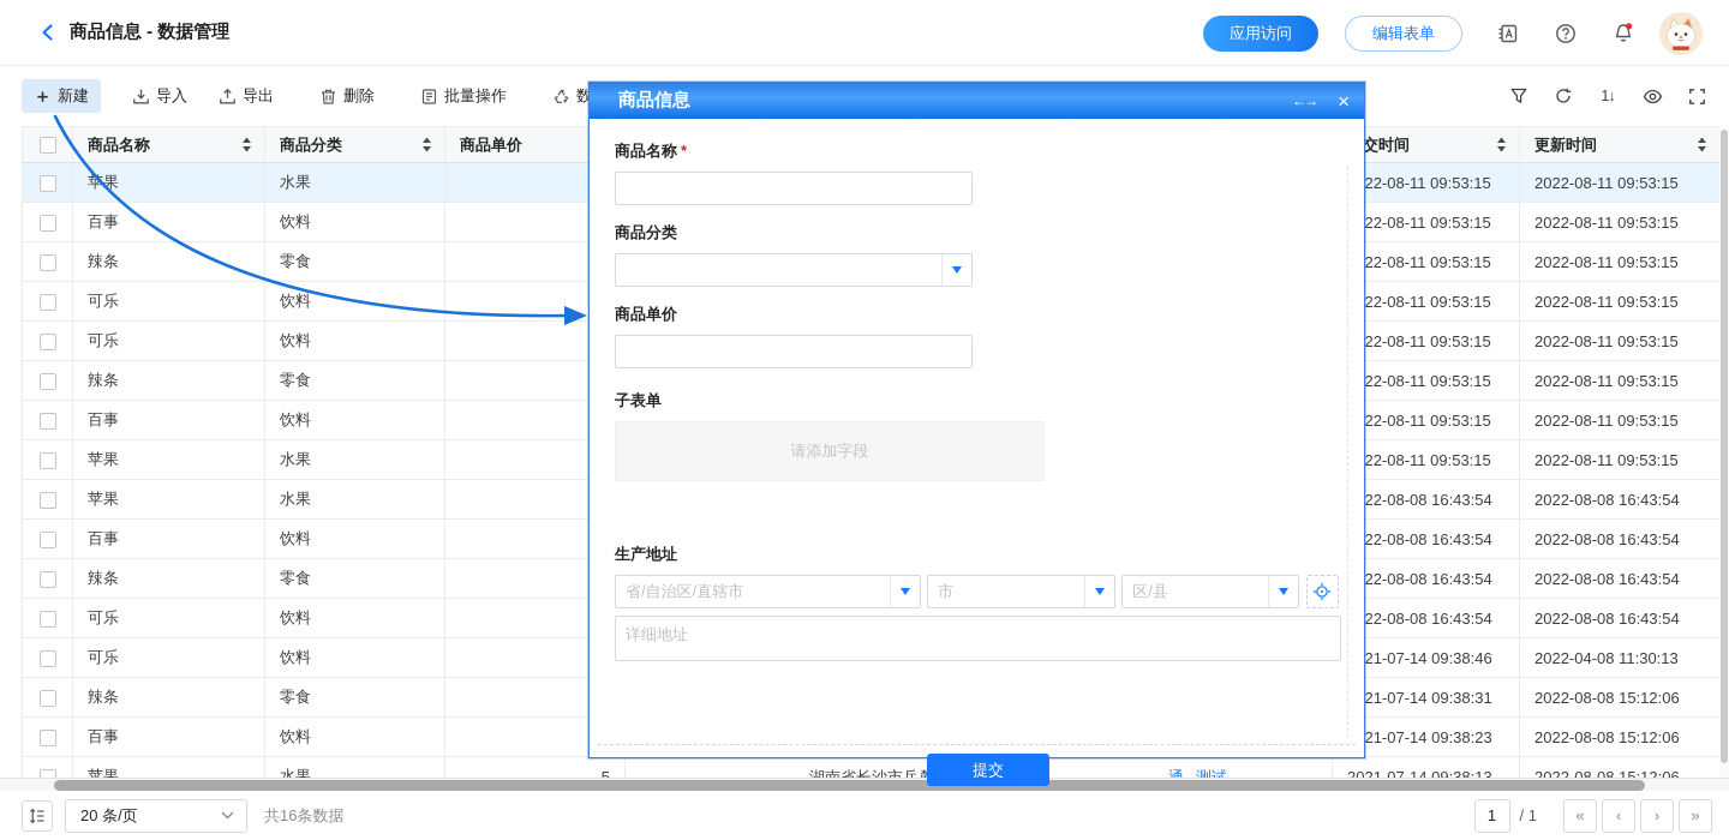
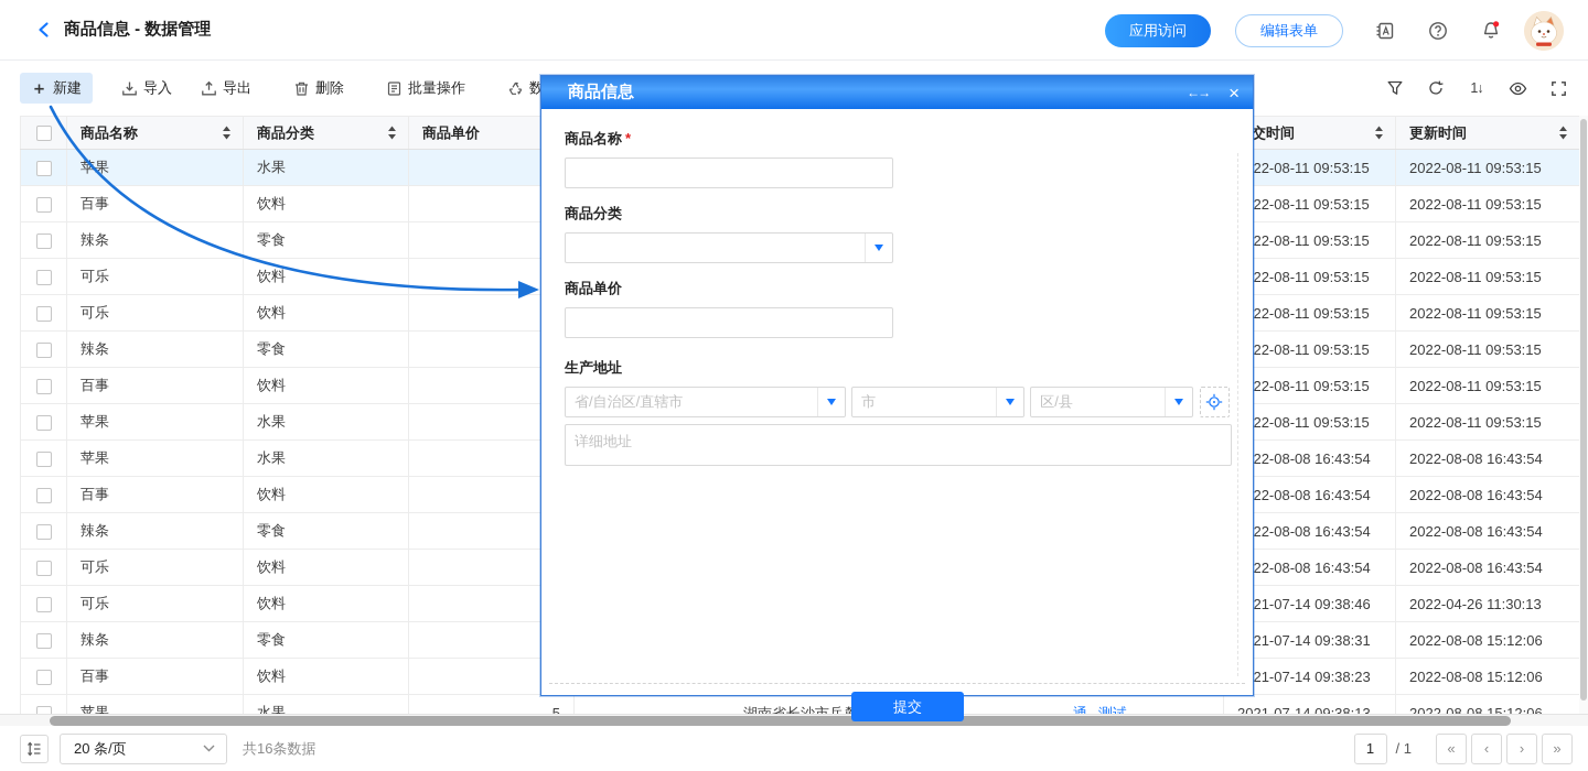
  商品信息 - 数据管理
  应用访问
  编辑表单
  ＋
  新建
  导入
  导出
  删除
  批量操作
  1↓
  	商品名称	商品分类	商品单价		交时间	更新时间
  	苹果	水果			22-08-11 09:53:15	2022-08-11 09:53:15
  	百事	饮料			22-08-11 09:53:15	2022-08-11 09:53:15
  	辣条	零食			22-08-11 09:53:15	2022-08-11 09:53:15
  	可乐	饮料			22-08-11 09:53:15	2022-08-11 09:53:15
  	可乐	饮料			22-08-11 09:53:15	2022-08-11 09:53:15
  	辣条	零食			22-08-11 09:53:15	2022-08-11 09:53:15
  	百事	饮料			22-08-11 09:53:15	2022-08-11 09:53:15
  	苹果	水果			22-08-11 09:53:15	2022-08-11 09:53:15
  	苹果	水果			22-08-08 16:43:54	2022-08-08 16:43:54
  	百事	饮料			22-08-08 16:43:54	2022-08-08 16:43:54
  	辣条	零食			22-08-08 16:43:54	2022-08-08 16:43:54
  	可乐	饮料			22-08-08 16:43:54	2022-08-08 16:43:54
- 	可乐	饮料			21-07-14 09:38:46	2022-04-08 11:30:13
+ 	可乐	饮料			21-07-14 09:38:46	2022-04-26 11:30:13
  	辣条	零食			21-07-14 09:38:31	2022-08-08 15:12:06
  	百事	饮料			21-07-14 09:38:23	2022-08-08 15:12:06
  	苹果	水果	5		2021-07-14 09:38:13	2022-08-08 15:12:06
  20 条/页
  共16条数据
  1
  / 1
  «
  ‹
  ›
  »
  商品信息
  ←→
  ×
  商品名称 *
  商品分类
  商品单价
- 子表单
- 请添加字段
  生产地址
  省/自治区/直辖市
  市
  区/县
  详细地址
  提交
